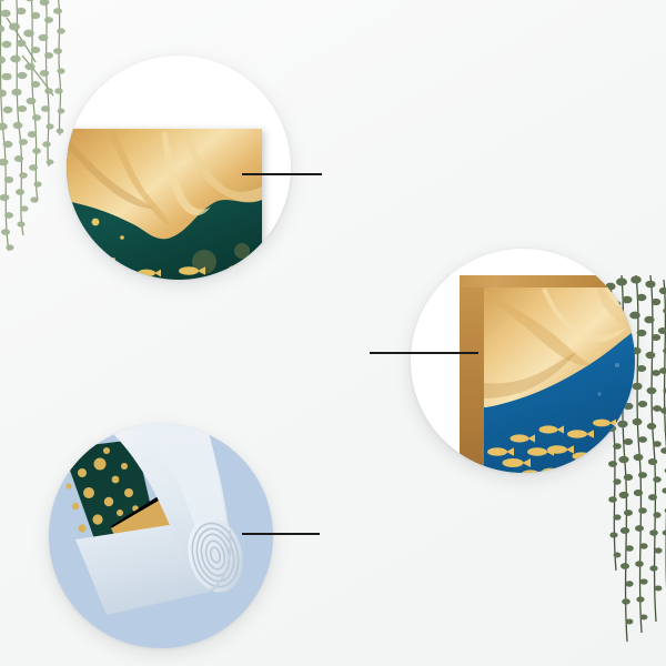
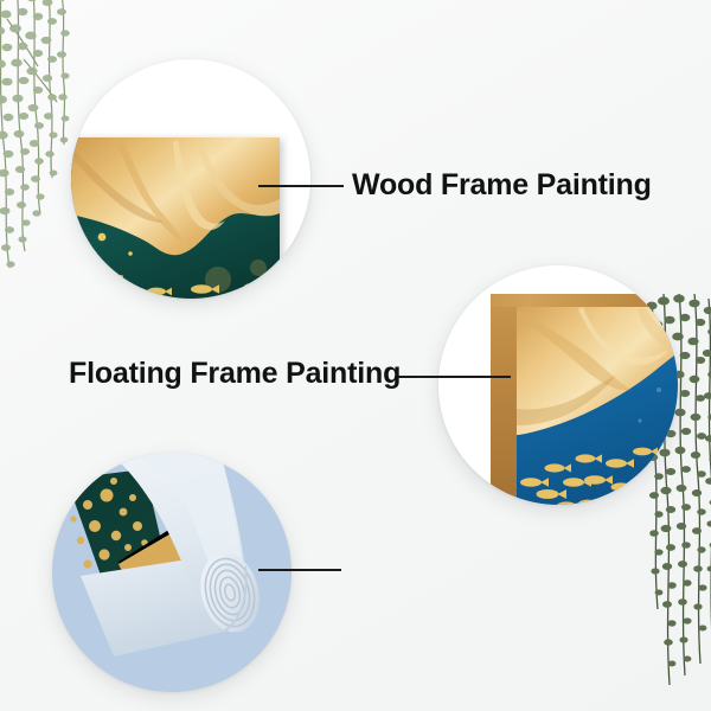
+ Wood Frame Painting
+ Floating Frame Painting
